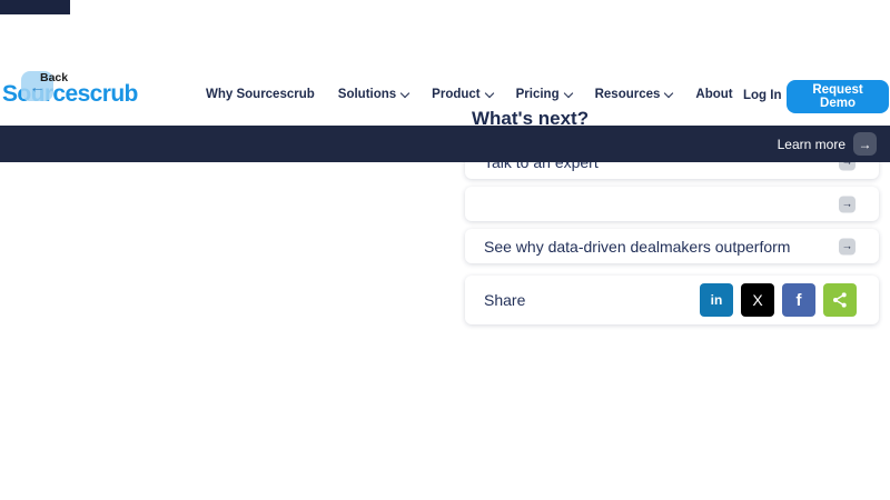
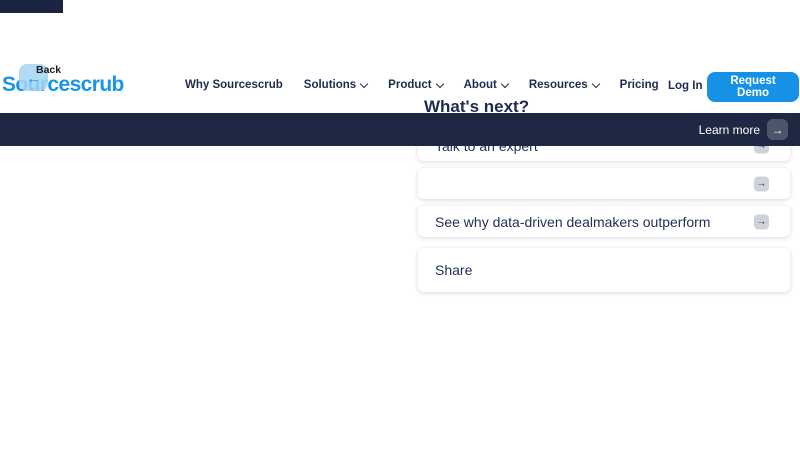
  Sourcescrub
  ←
  Back
  Why Sourcescrub
  Solutions
  Product
- Pricing
+ About
  Resources
- About
+ Pricing
  Log In
  Request Demo
  What's next?
  →
  See why data-driven dealmakers outperform
  →
  Share
- in
- X
- f
  Learn more
  →
